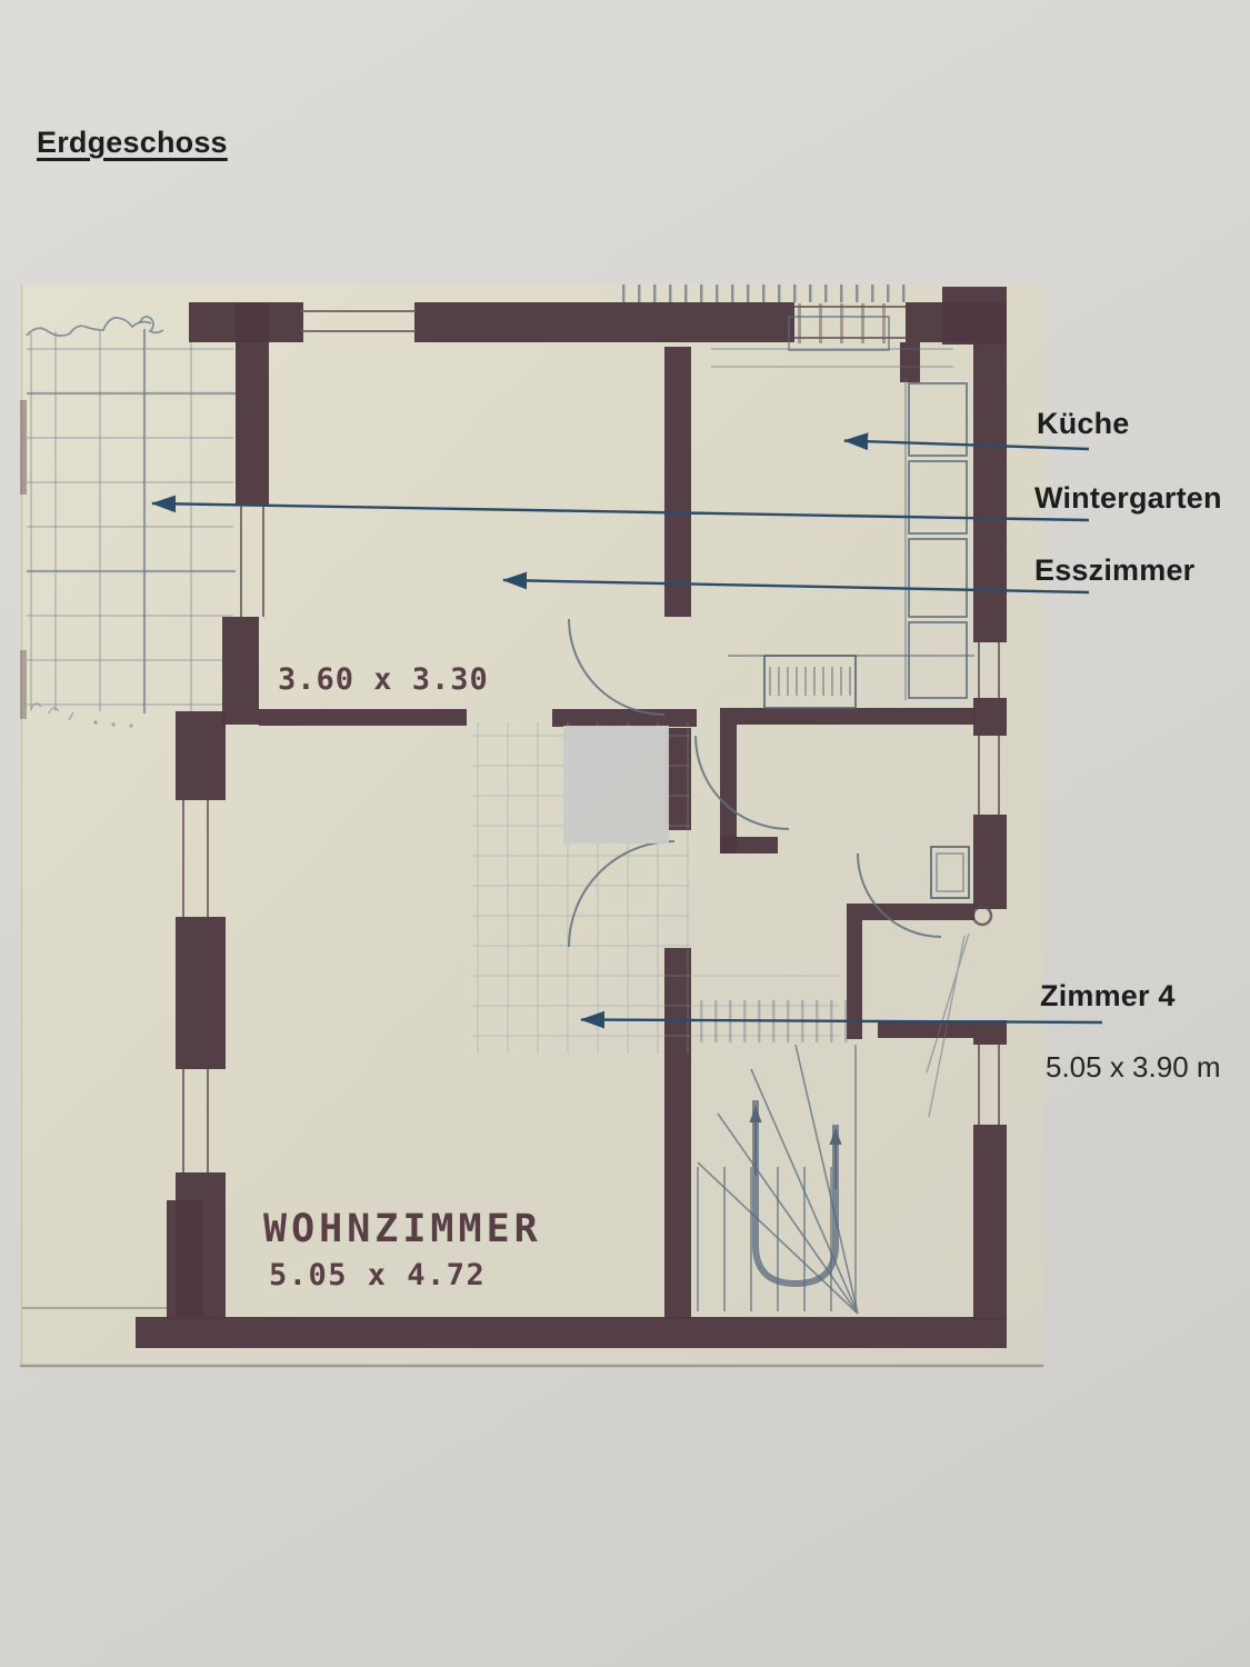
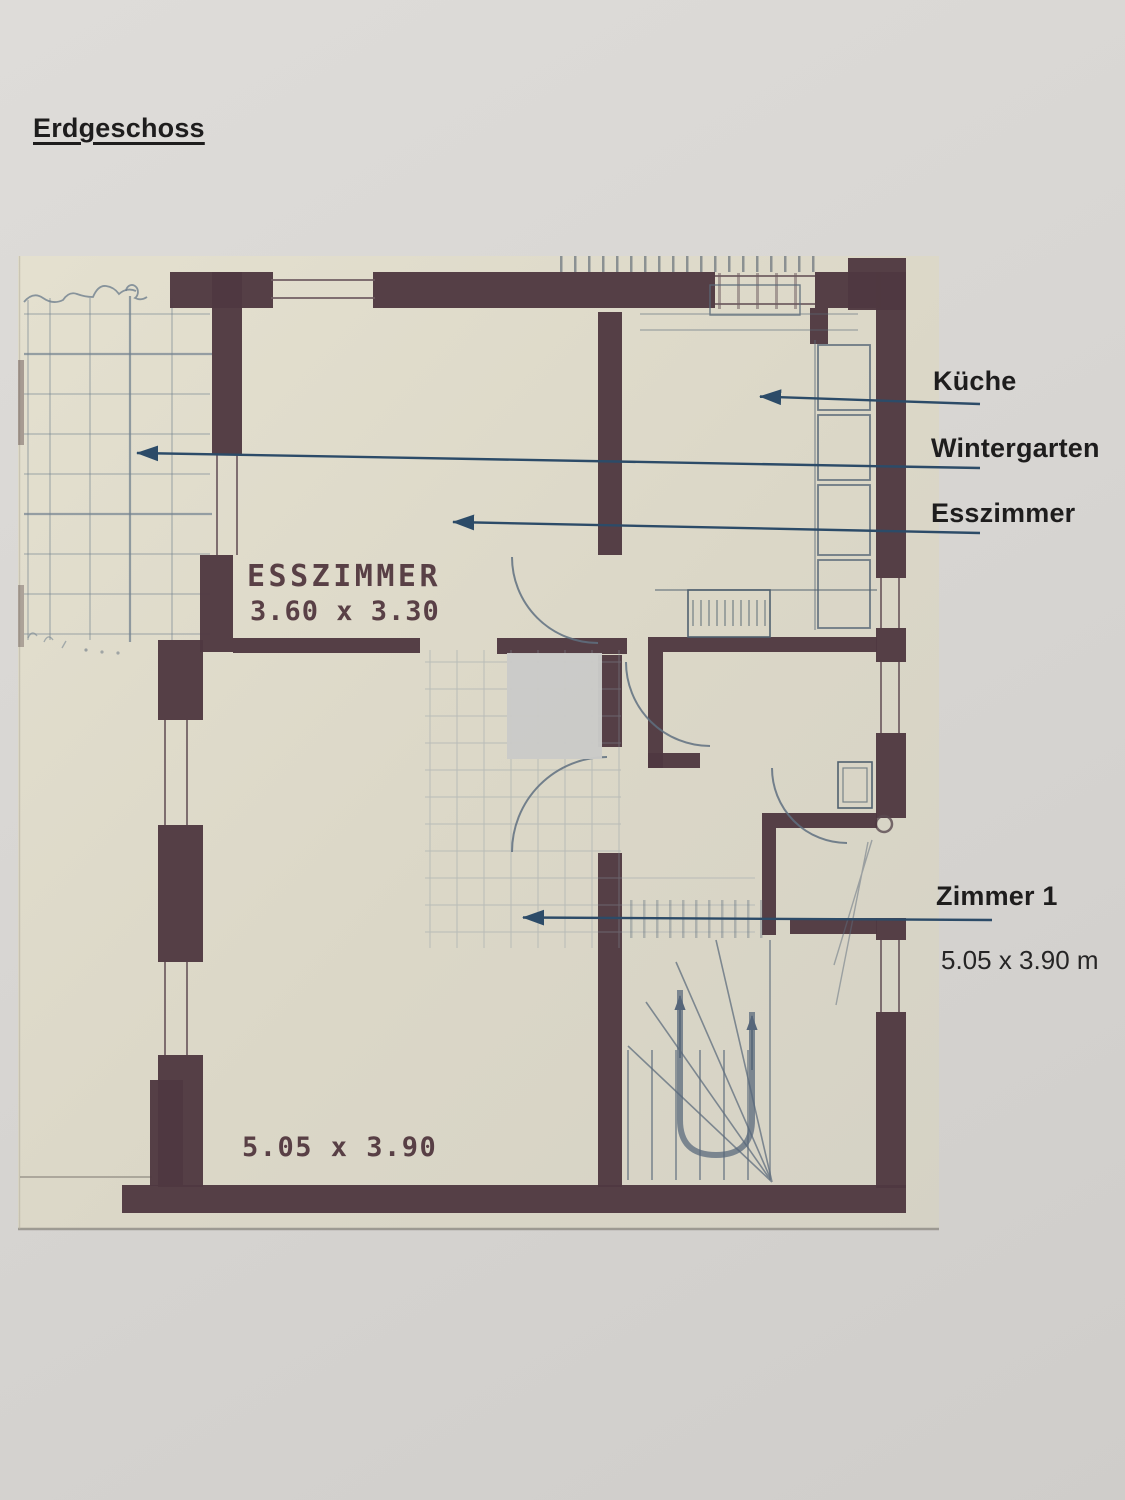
  Erdgeschoss
+ ESSZIMMER
  3.60 x 3.30
- WOHNZIMMER
- 5.05 x 4.72
+ 5.05 x 3.90
  Küche
  Wintergarten
  Esszimmer
- Zimmer 4
+ Zimmer 1
  5.05 x 3.90 m
